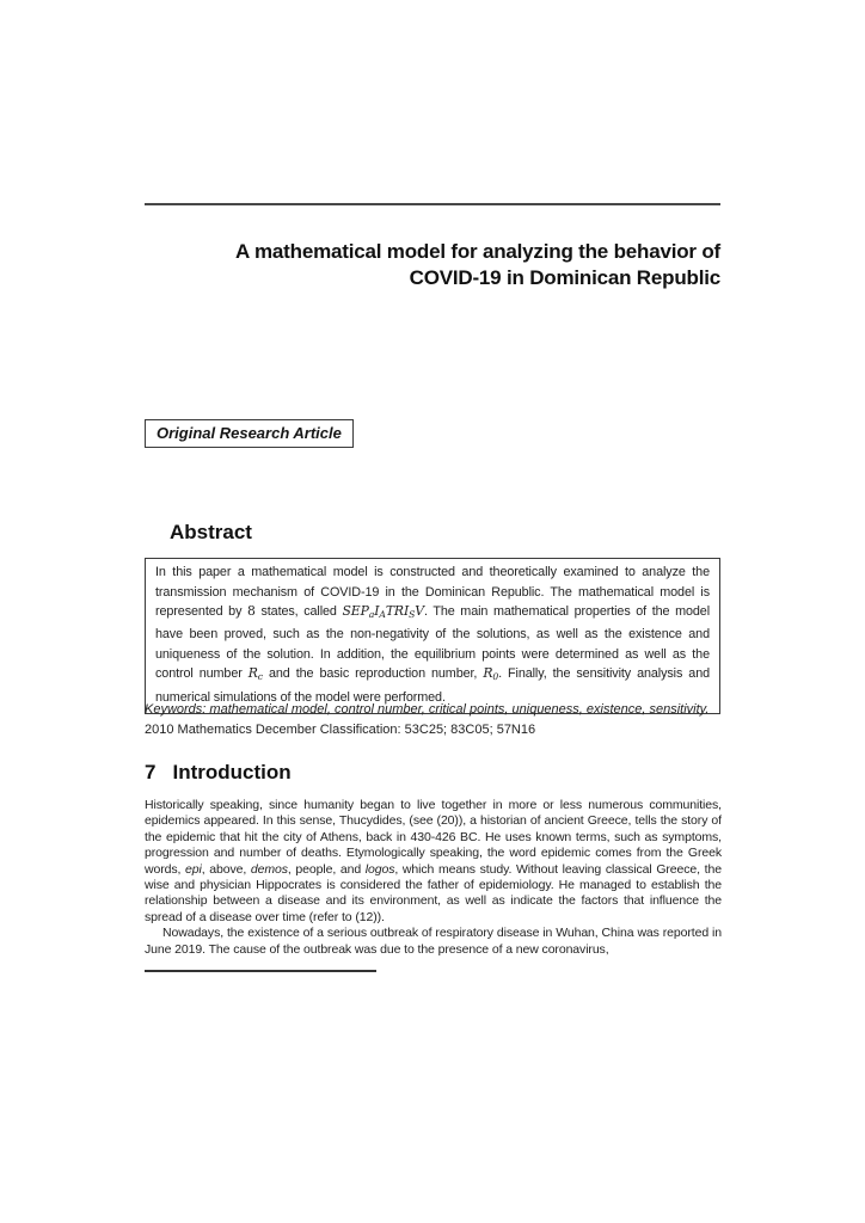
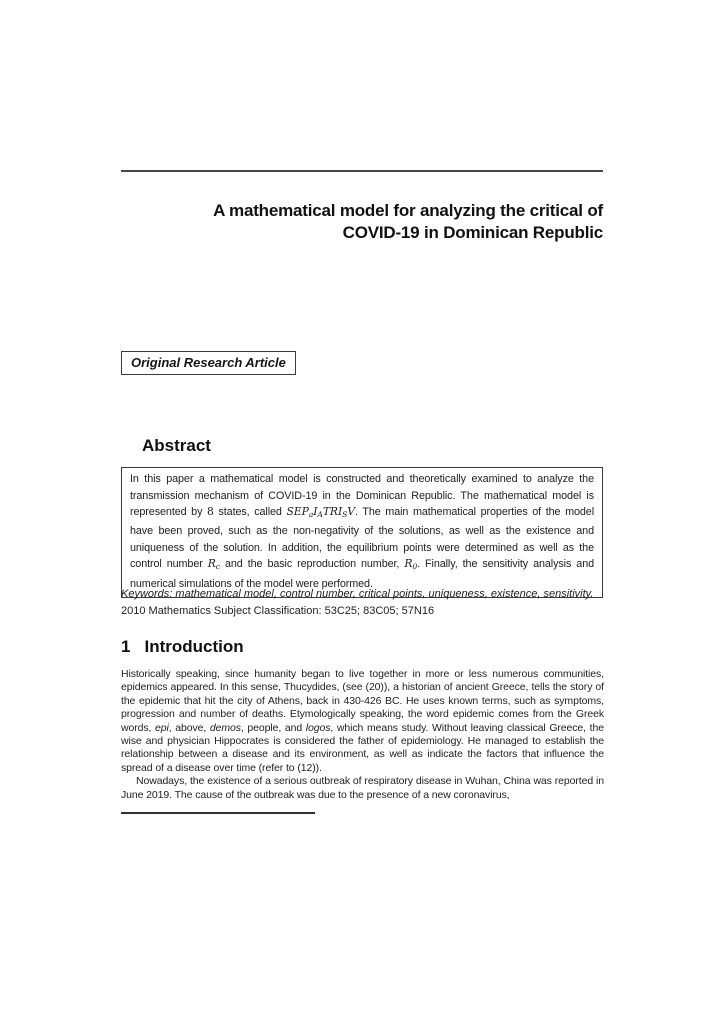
- A mathematical model for analyzing the behavior of
+ A mathematical model for analyzing the critical of
  COVID-19 in Dominican Republic
  Original Research Article
  Abstract
  In this paper a mathematical model is constructed and theoretically examined to analyze the transmission mechanism of COVID-19 in the Dominican Republic. The mathematical model is represented by 8 states, called SEPaIATRISV. The main mathematical properties of the model have been proved, such as the non-negativity of the solutions, as well as the existence and uniqueness of the solution. In addition, the equilibrium points were determined as well as the control number Rc and the basic reproduction number, R0. Finally, the sensitivity analysis and numerical simulations of the model were performed.
  Keywords: mathematical model, control number, critical points, uniqueness, existence, sensitivity.
- 2010 Mathematics December Classification: 53C25; 83C05; 57N16
+ 2010 Mathematics Subject Classification: 53C25; 83C05; 57N16
- 7
+ 1
  Introduction
  Historically speaking, since humanity began to live together in more or less numerous communities, epidemics appeared. In this sense, Thucydides, (see (20)), a historian of ancient Greece, tells the story of the epidemic that hit the city of Athens, back in 430-426 BC. He uses known terms, such as symptoms, progression and number of deaths. Etymologically speaking, the word epidemic comes from the Greek words, epi, above, demos, people, and logos, which means study. Without leaving classical Greece, the wise and physician Hippocrates is considered the father of epidemiology. He managed to establish the relationship between a disease and its environment, as well as indicate the factors that influence the spread of a disease over time (refer to (12)).
  Nowadays, the existence of a serious outbreak of respiratory disease in Wuhan, China was reported in June 2019. The cause of the outbreak was due to the presence of a new coronavirus,
